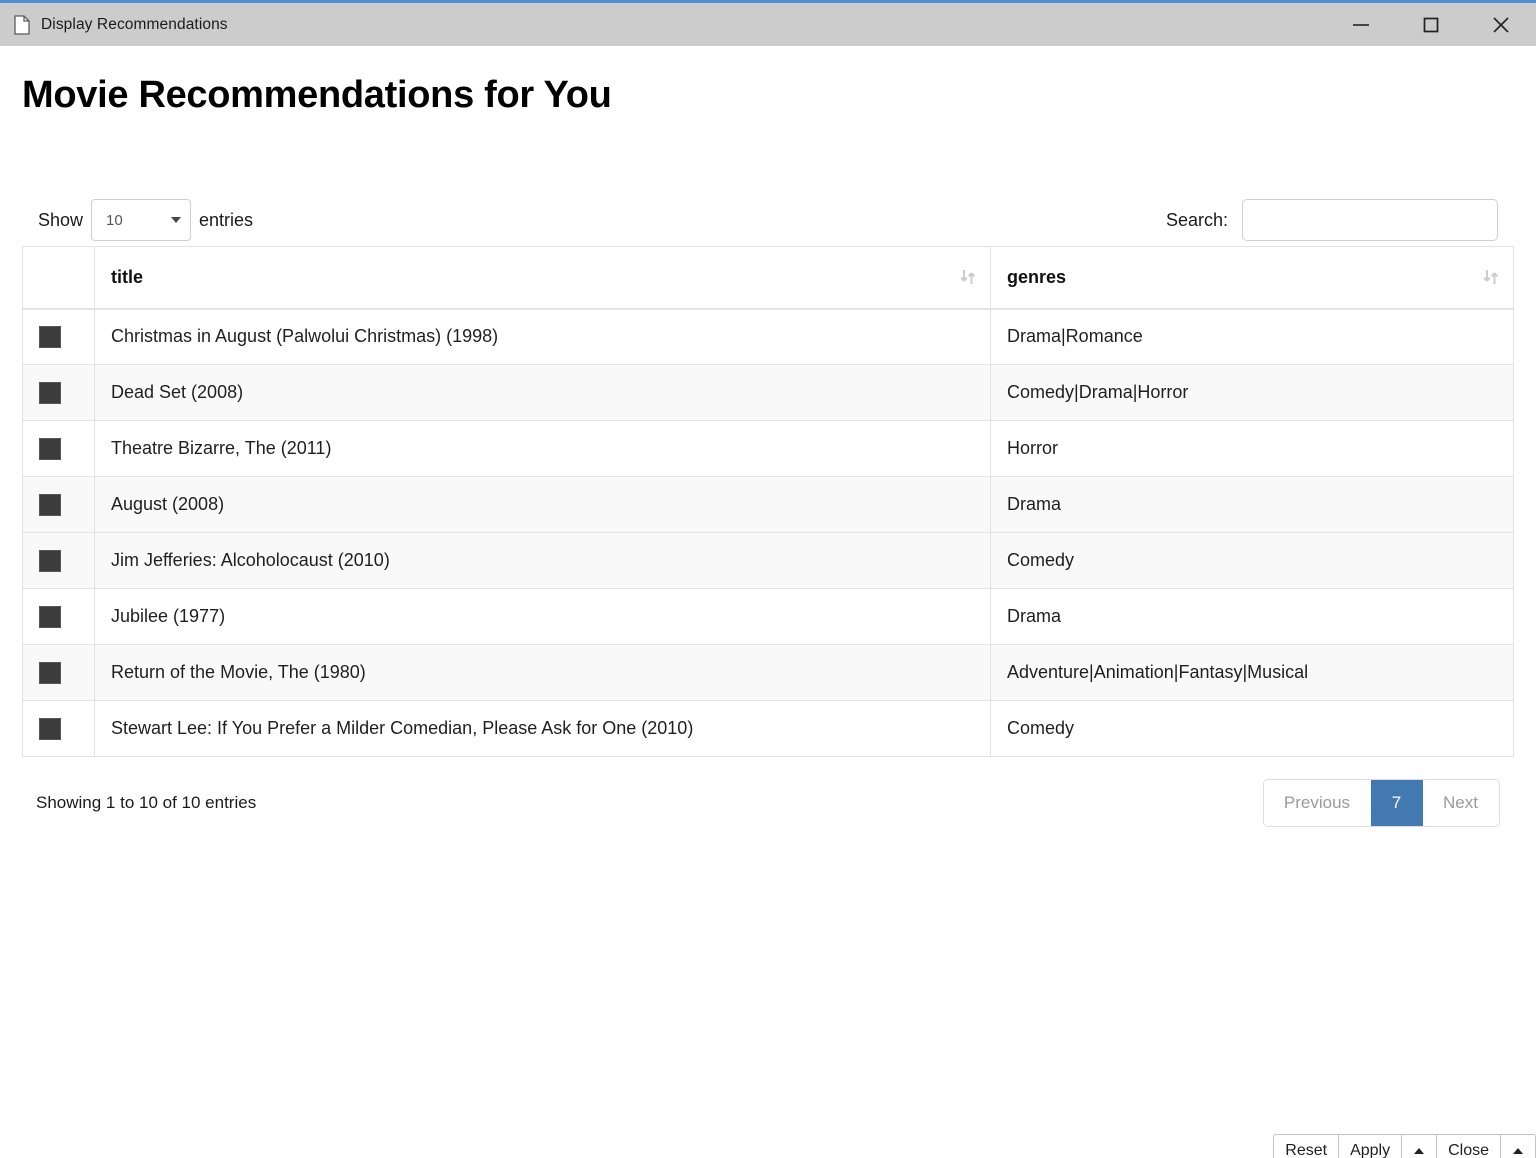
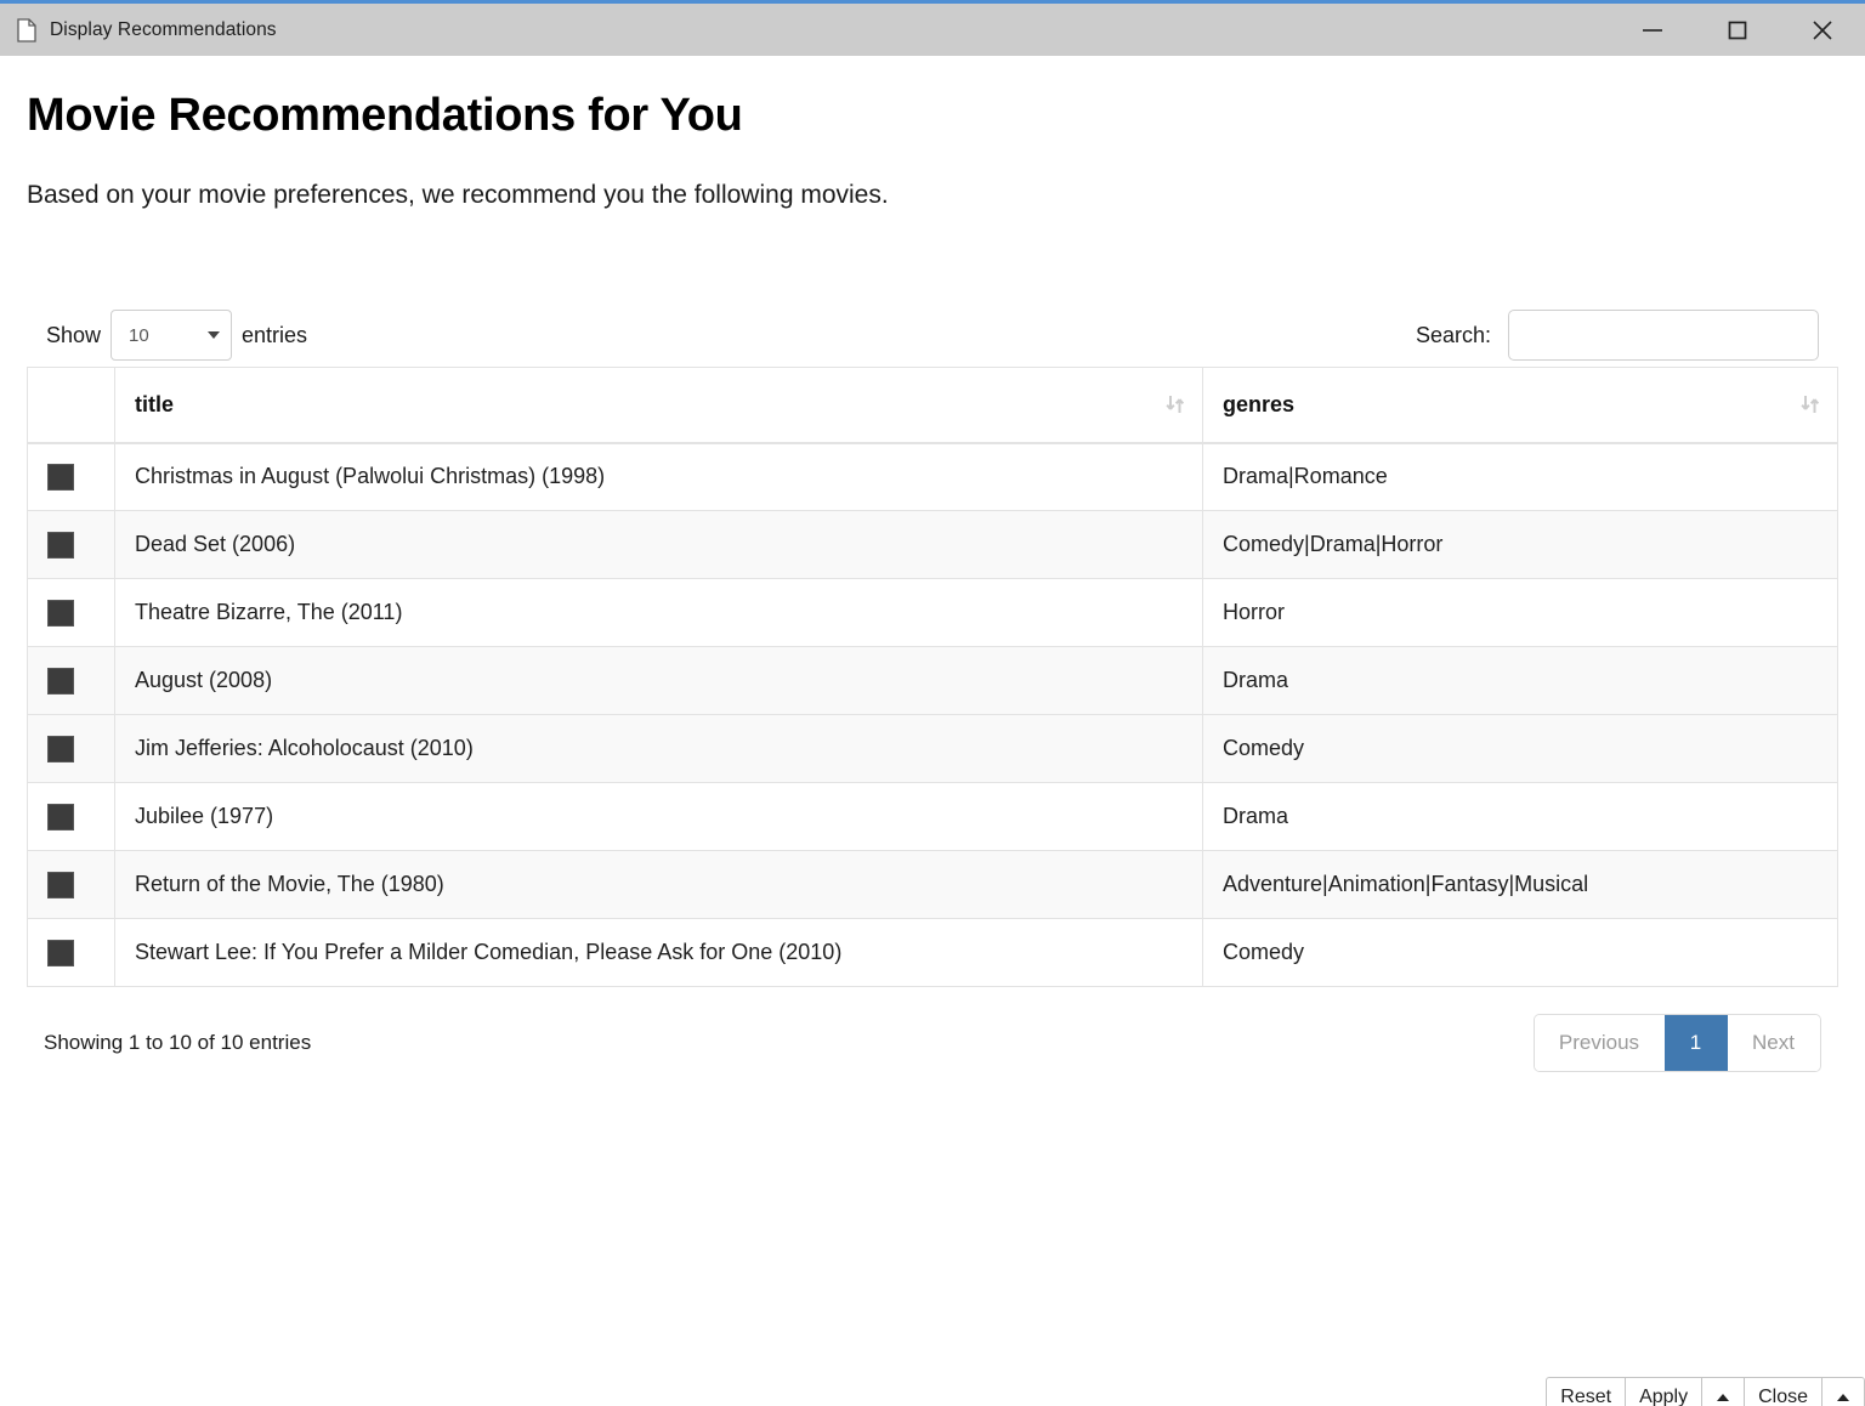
  Display Recommendations
  Movie Recommendations for You
+ Based on your movie preferences, we recommend you the following movies.
  Show
  10
  entries
  Search:
  	title	genres
  	Christmas in August (Palwolui Christmas) (1998)	Drama|Romance
- 	Dead Set (2008)	Comedy|Drama|Horror
+ 	Dead Set (2006)	Comedy|Drama|Horror
  	Theatre Bizarre, The (2011)	Horror
  	August (2008)	Drama
  	Jim Jefferies: Alcoholocaust (2010)	Comedy
  	Jubilee (1977)	Drama
  	Return of the Movie, The (1980)	Adventure|Animation|Fantasy|Musical
  	Stewart Lee: If You Prefer a Milder Comedian, Please Ask for One (2010)	Comedy
  Showing 1 to 10 of 10 entries
  Previous
- 7
+ 1
  Next
  Reset
  Apply
  Close
